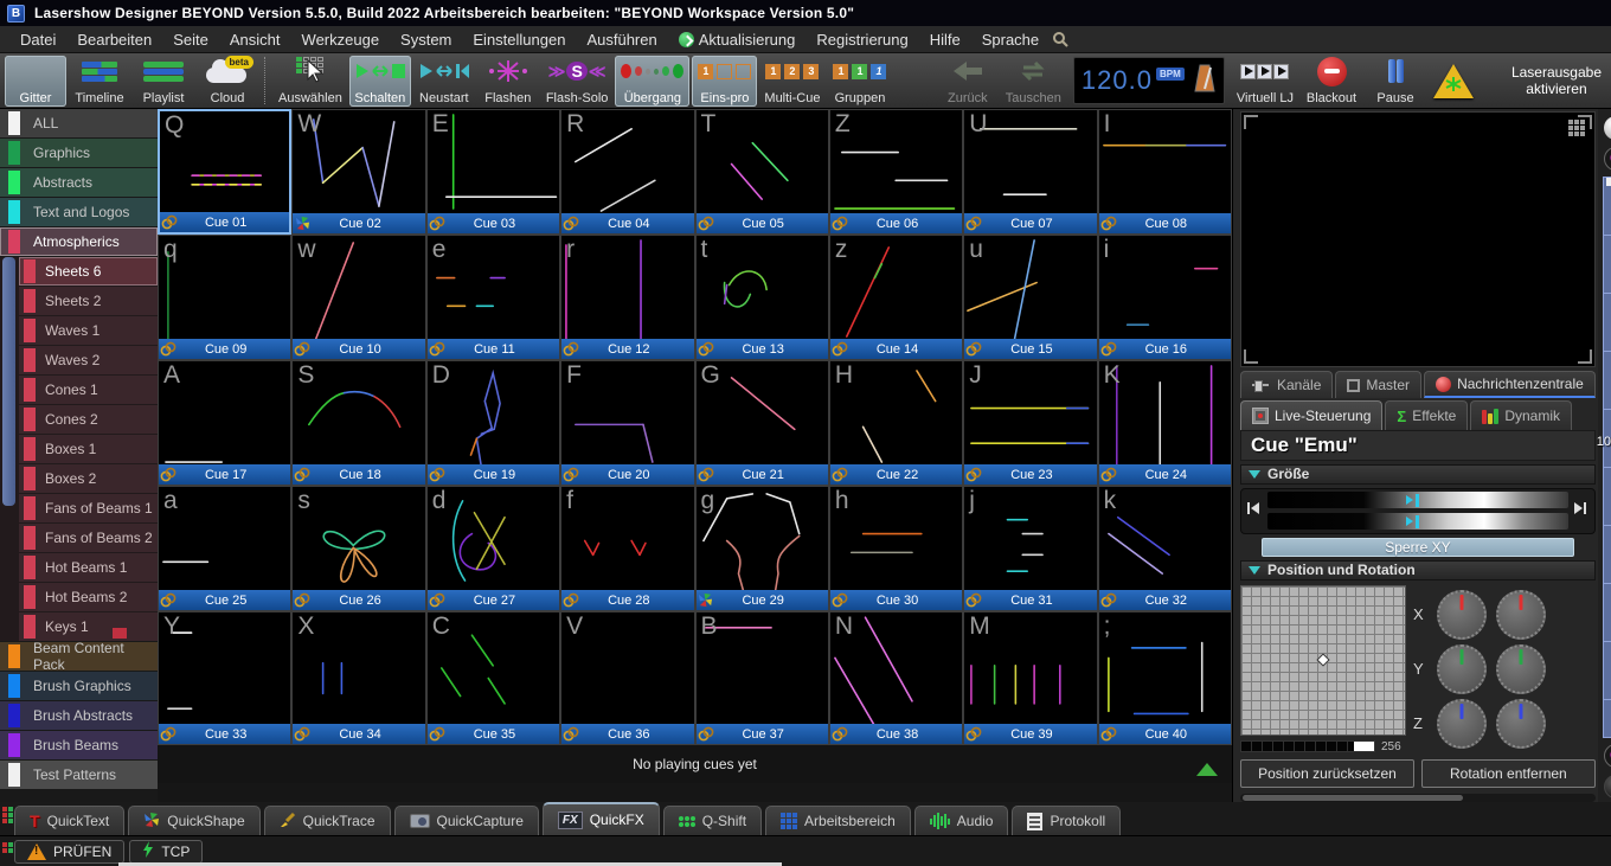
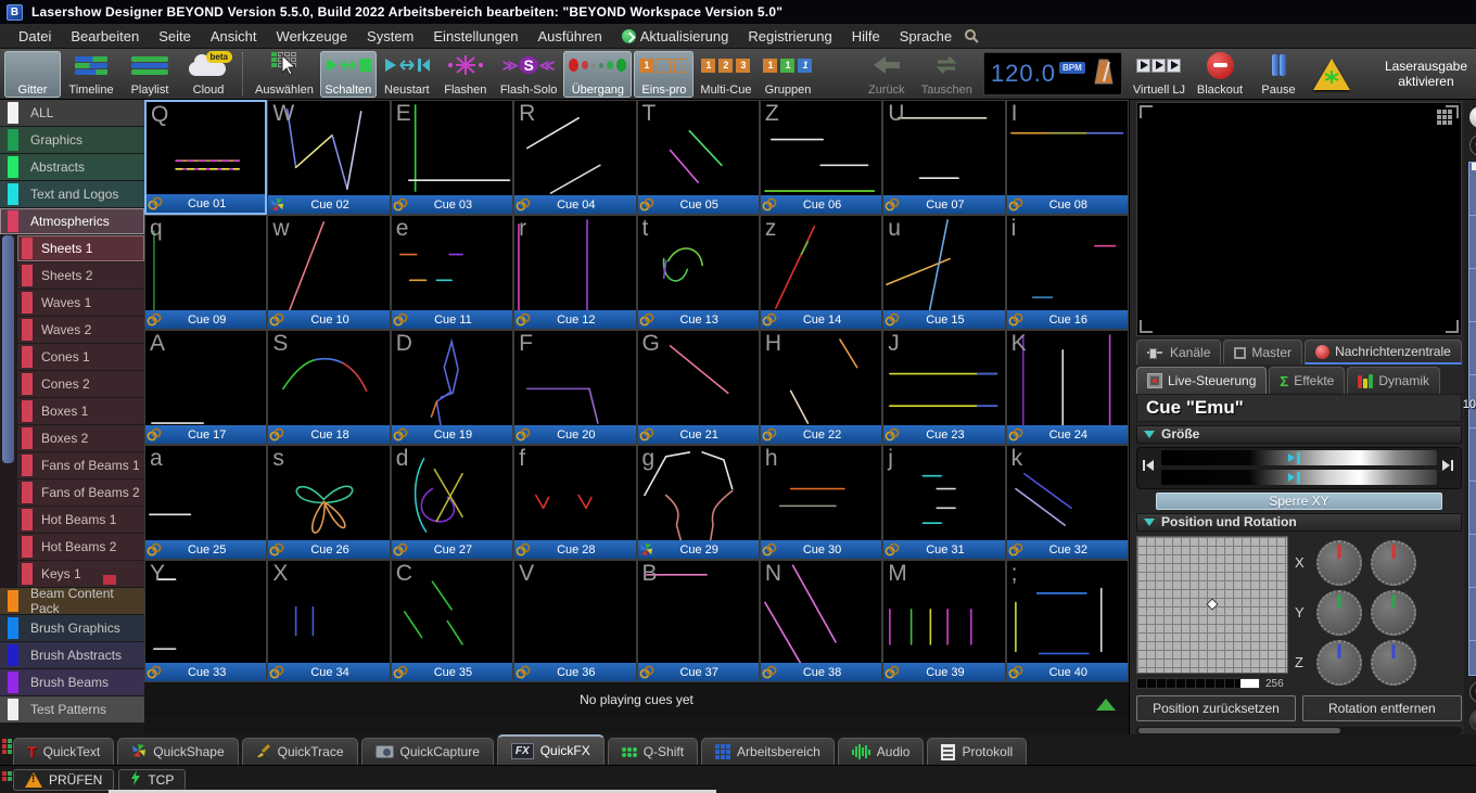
  B
  Lasershow Designer BEYOND Version 5.5.0, Build 2022 Arbeitsbereich bearbeiten: "BEYOND Workspace Version 5.0"
  Datei
  Bearbeiten
  Seite
  Ansicht
  Werkzeuge
  System
  Einstellungen
  Ausführen
  Aktualisierung
  Registrierung
  Hilfe
  Sprache
  Gitter
  Timeline
  Playlist
  beta
  Cloud
  Auswählen
  Schalten
  Neustart
  Flashen
  ≫
  S
  ≪
  Flash-Solo
  Übergang
  1
  Eins-pro
  1
  2
  3
  Multi-Cue
  1
  1
  1
  Gruppen
  Zurück
  Tauschen
  120.0
  BPM
  Virtuell LJ
  Blackout
  Pause
  Laserausgabe
  aktivieren
  ALL
  Graphics
  Abstracts
  Text and Logos
  Atmospherics
- Sheets 6
+ Sheets 1
  Sheets 2
  Waves 1
  Waves 2
  Cones 1
  Cones 2
  Boxes 1
  Boxes 2
  Fans of Beams 1
  Fans of Beams 2
  Hot Beams 1
  Hot Beams 2
  Keys 1
  Beam Content Pack
  Brush Graphics
  Brush Abstracts
  Brush Beams
  Test Patterns
  Q
  Cue 01
  W
  Cue 02
  E
  Cue 03
  R
  Cue 04
  T
  Cue 05
  Z
  Cue 06
  U
  Cue 07
  I
  Cue 08
  q
  Cue 09
  w
  Cue 10
  e
  Cue 11
  r
  Cue 12
  t
  Cue 13
  z
  Cue 14
  u
  Cue 15
  i
  Cue 16
  A
  Cue 17
  S
  Cue 18
  D
  Cue 19
  F
  Cue 20
  G
  Cue 21
  H
  Cue 22
  J
  Cue 23
  K
  Cue 24
  a
  Cue 25
  s
  Cue 26
  d
  Cue 27
  f
  Cue 28
  g
  Cue 29
  h
  Cue 30
  j
  Cue 31
  k
  Cue 32
  Y
  Cue 33
  X
  Cue 34
  C
  Cue 35
  V
  Cue 36
  B
  Cue 37
  N
  Cue 38
  M
  Cue 39
  ;
  Cue 40
  No playing cues yet
  Kanäle
  Master
  Nachrichtenzentrale
  Live-Steuerung
  Σ
  Effekte
  Dynamik
  Cue "Emu"
  Größe
  Sperre XY
  Position und Rotation
  256
  X
  Y
  Z
  Position zurücksetzen
  Rotation entfernen
  T
  QuickText
  QuickShape
  QuickTrace
  QuickCapture
  FX
  QuickFX
  Q-Shift
  Arbeitsbereich
  Audio
  Protokoll
  PRÜFEN
  TCP
